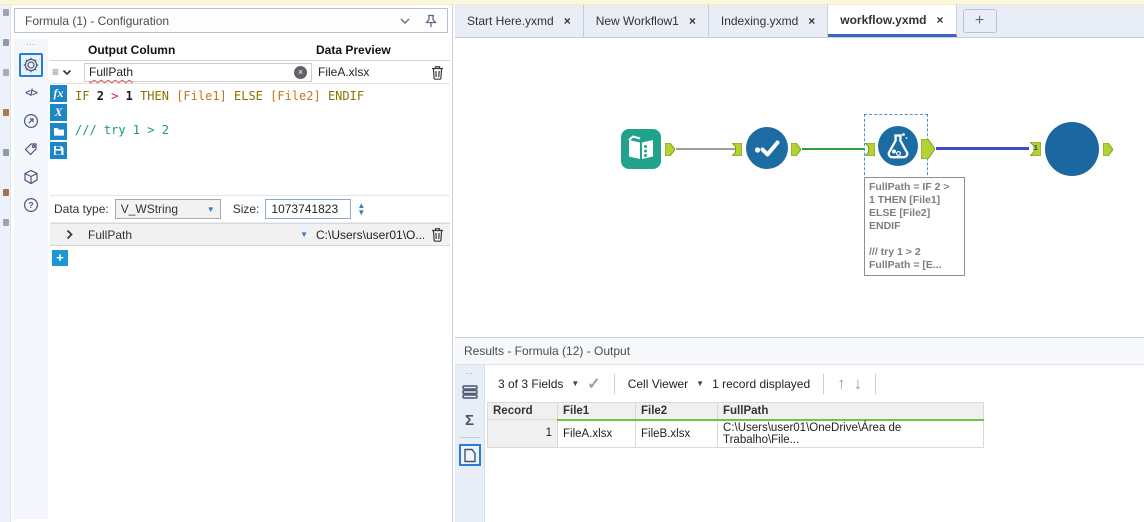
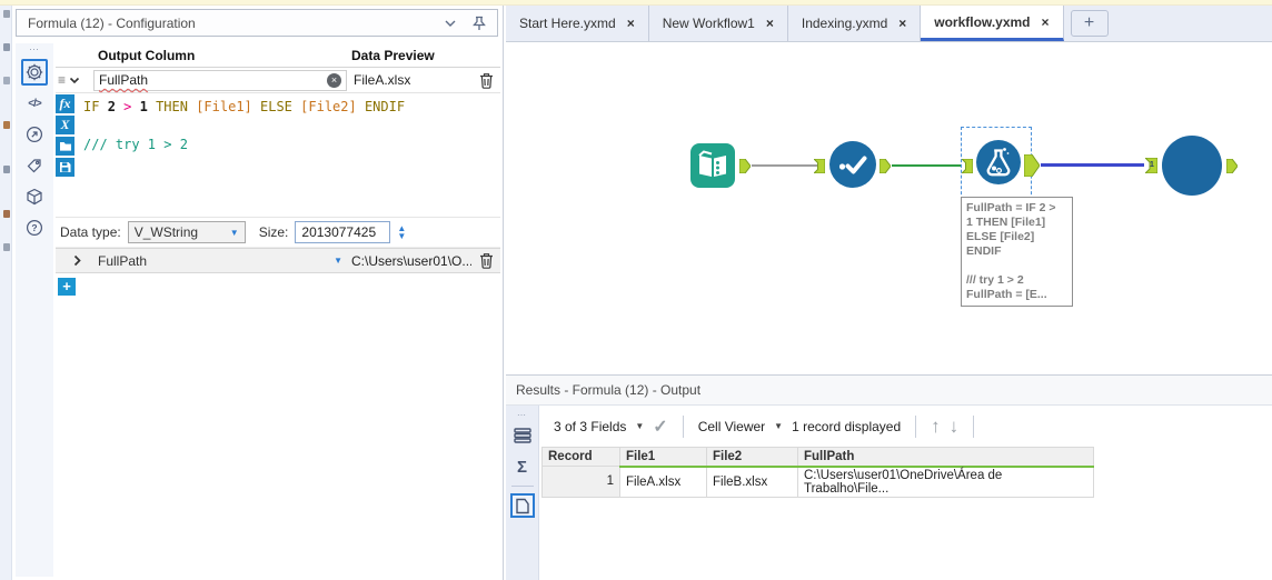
- Formula (1) - Configuration
+ Formula (12) - Configuration
  ⋯
  </>
  ?
  Output Column
  Data Preview
  ≡
  FullPath
  ×
  FileA.xlsx
  fx
  X
  IF 2 > 1 THEN [File1] ELSE [File2] ENDIF
  /// try 1 > 2
  Data type:
  V_WString
  ▼
  Size:
- 1073741823
+ 2013077425
  ▲
  ▼
  FullPath
  ▼
  C:\Users\user01\O...
  +
  Start Here.yxmd
  ×
  New Workflow1
  ×
  Indexing.yxmd
  ×
  workflow.yxmd
  ×
  +
  FullPath = IF 2 >
  1 THEN [File1]
  ELSE [File2]
  ENDIF
  /// try 1 > 2
  FullPath = [E...
  Results - Formula (12) - Output
  ⋯
  Σ
  3 of 3 Fields
  ▼
  ✓
  Cell Viewer
  ▼
  1 record displayed
  ↑
  ↓
  Record	File1	File2	FullPath
  1	FileA.xlsx	FileB.xlsx	C:\Users\user01\OneDrive\Área de Trabalho\File...
